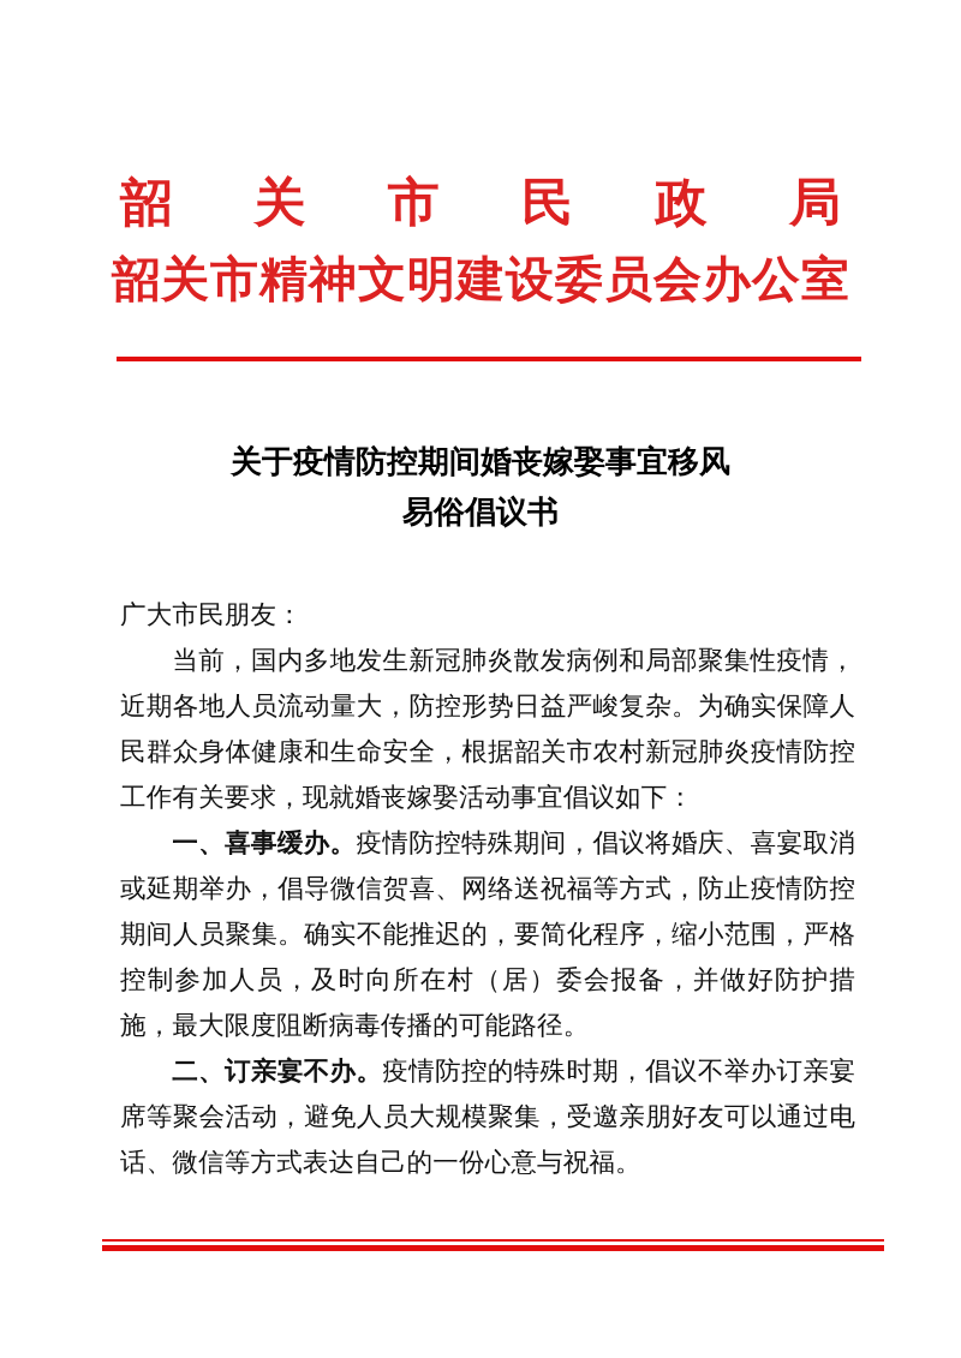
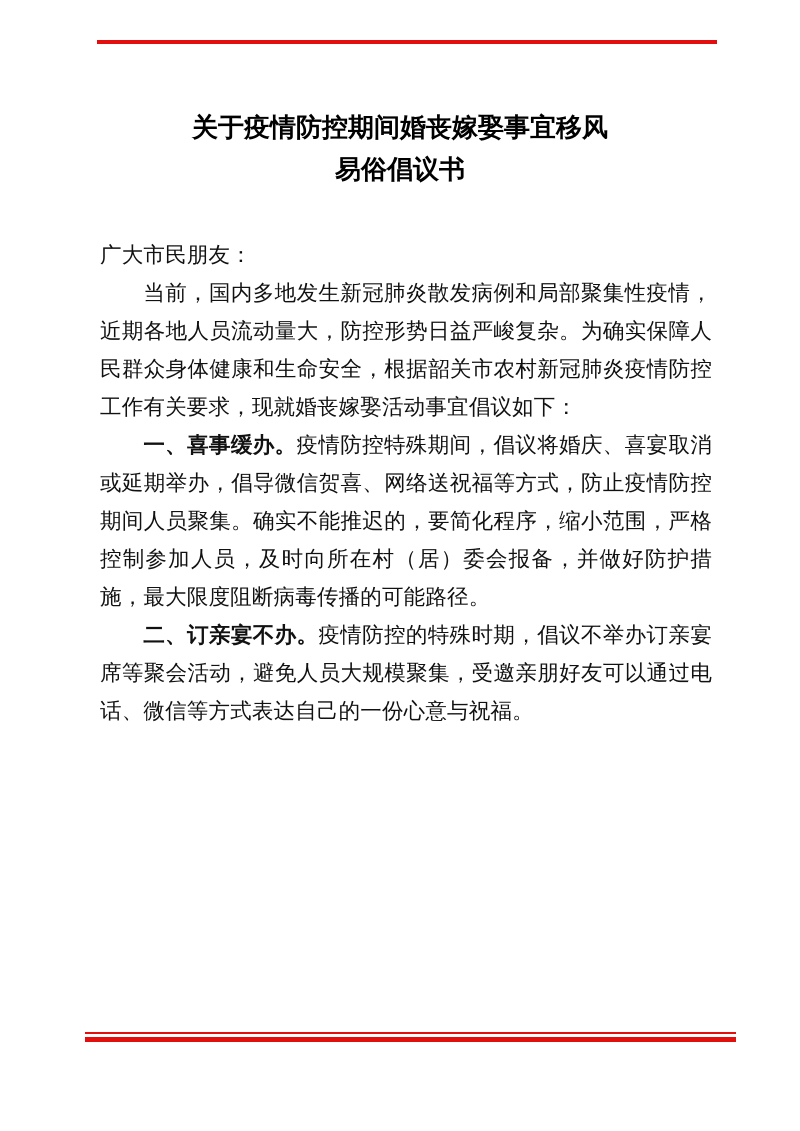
- 韶关市民政局
- 韶关市精神文明建设委员会办公室
  关于疫情防控期间婚丧嫁娶事宜移风
  易俗倡议书
  广大市民朋友：
  当前，国内多地发生新冠肺炎散发病例和局部聚集性疫情，近期各地人员流动量大，防控形势日益严峻复杂。为确实保障人民群众身体健康和生命安全，根据韶关市农村新冠肺炎疫情防控工作有关要求，现就婚丧嫁娶活动事宜倡议如下：
  一、喜事缓办。疫情防控特殊期间，倡议将婚庆、喜宴取消或延期举办，倡导微信贺喜、网络送祝福等方式，防止疫情防控期间人员聚集。确实不能推迟的，要简化程序，缩小范围，严格控制参加人员，及时向所在村（居）委会报备，并做好防护措施，最大限度阻断病毒传播的可能路径。
  二、订亲宴不办。疫情防控的特殊时期，倡议不举办订亲宴席等聚会活动，避免人员大规模聚集，受邀亲朋好友可以通过电话、微信等方式表达自己的一份心意与祝福。
